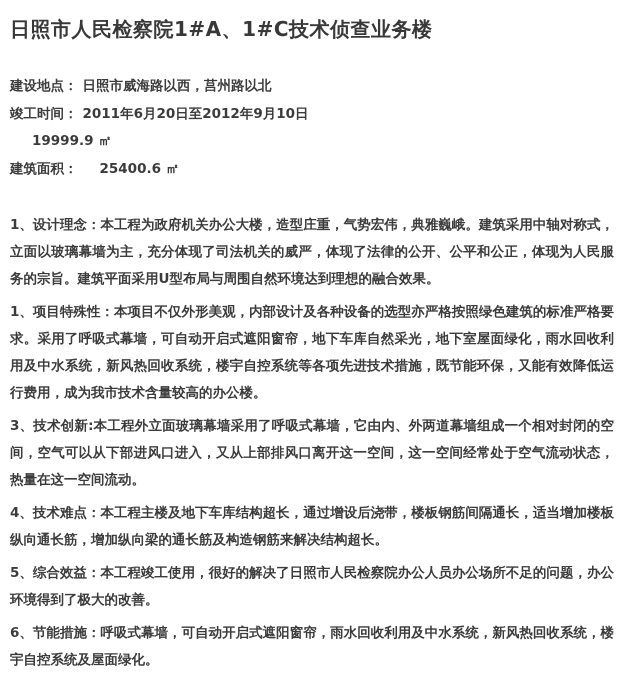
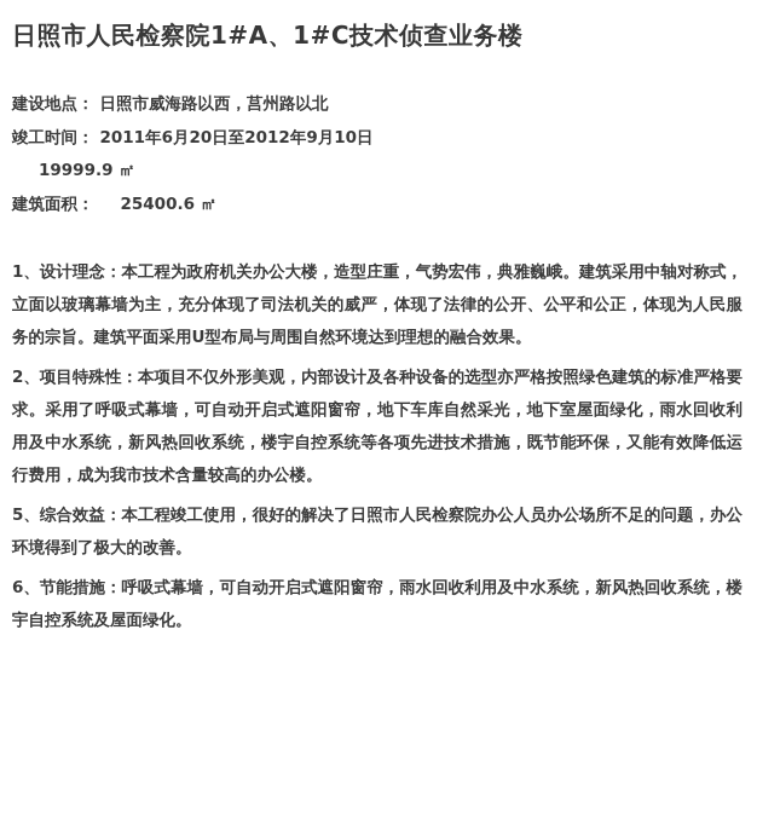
  日照市人民检察院1#A、1#C技术侦查业务楼
  建设地点：
  日照市威海路以西，莒州路以北
  竣工时间：
  2011年6月20日至2012年9月10日
  19999.9 ㎡
  建筑面积：
  25400.6 ㎡
  1、设计理念：本工程为政府机关办公大楼，造型庄重，气势宏伟，典雅巍峨。建筑采用中轴对称式，立面以玻璃幕墙为主，充分体现了司法机关的威严，体现了法律的公开、公平和公正，体现为人民服务的宗旨。建筑平面采用U型布局与周围自然环境达到理想的融合效果。
- 1、项目特殊性：本项目不仅外形美观，内部设计及各种设备的选型亦严格按照绿色建筑的标准严格要求。采用了呼吸式幕墙，可自动开启式遮阳窗帘，地下车库自然采光，地下室屋面绿化，雨水回收利用及中水系统，新风热回收系统，楼宇自控系统等各项先进技术措施，既节能环保，又能有效降低运行费用，成为我市技术含量较高的办公楼。
+ 2、项目特殊性：本项目不仅外形美观，内部设计及各种设备的选型亦严格按照绿色建筑的标准严格要求。采用了呼吸式幕墙，可自动开启式遮阳窗帘，地下车库自然采光，地下室屋面绿化，雨水回收利用及中水系统，新风热回收系统，楼宇自控系统等各项先进技术措施，既节能环保，又能有效降低运行费用，成为我市技术含量较高的办公楼。
- 3、技术创新:本工程外立面玻璃幕墙采用了呼吸式幕墙，它由内、外两道幕墙组成一个相对封闭的空间，空气可以从下部进风口进入，又从上部排风口离开这一空间，这一空间经常处于空气流动状态，热量在这一空间流动。
- 4、技术难点：本工程主楼及地下车库结构超长，通过增设后浇带，楼板钢筋间隔通长，适当增加楼板纵向通长筋，增加纵向梁的通长筋及构造钢筋来解决结构超长。
  5、综合效益：本工程竣工使用，很好的解决了日照市人民检察院办公人员办公场所不足的问题，办公环境得到了极大的改善。
  6、节能措施：呼吸式幕墙，可自动开启式遮阳窗帘，雨水回收利用及中水系统，新风热回收系统，楼宇自控系统及屋面绿化。
